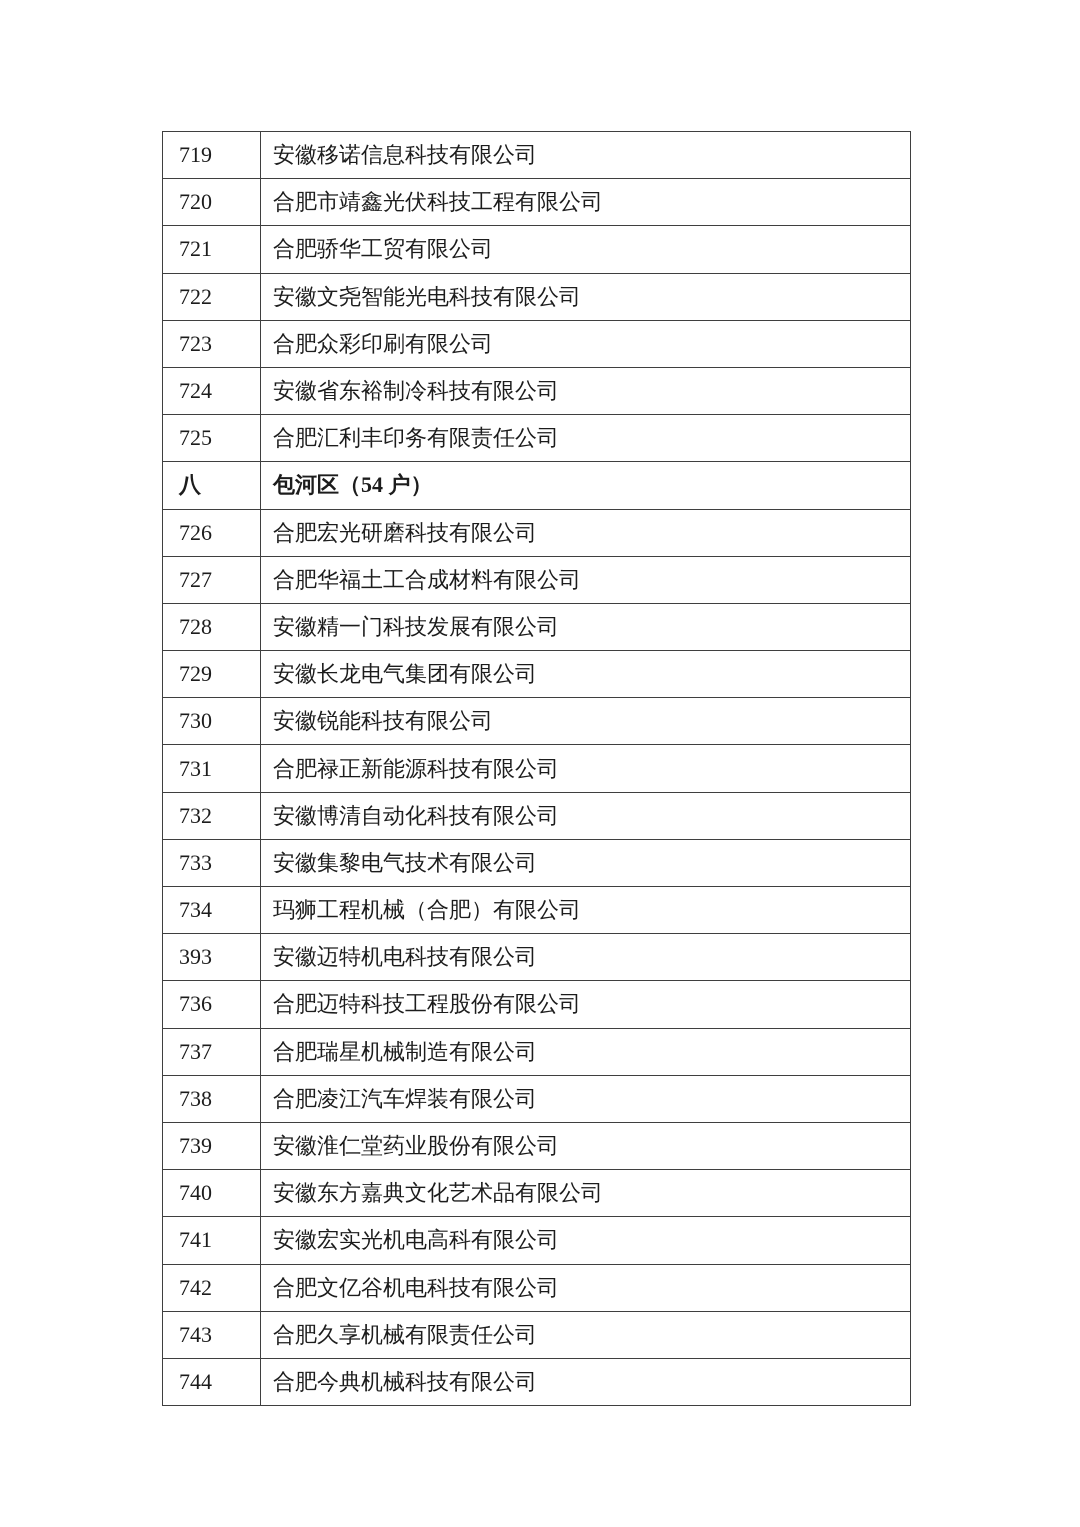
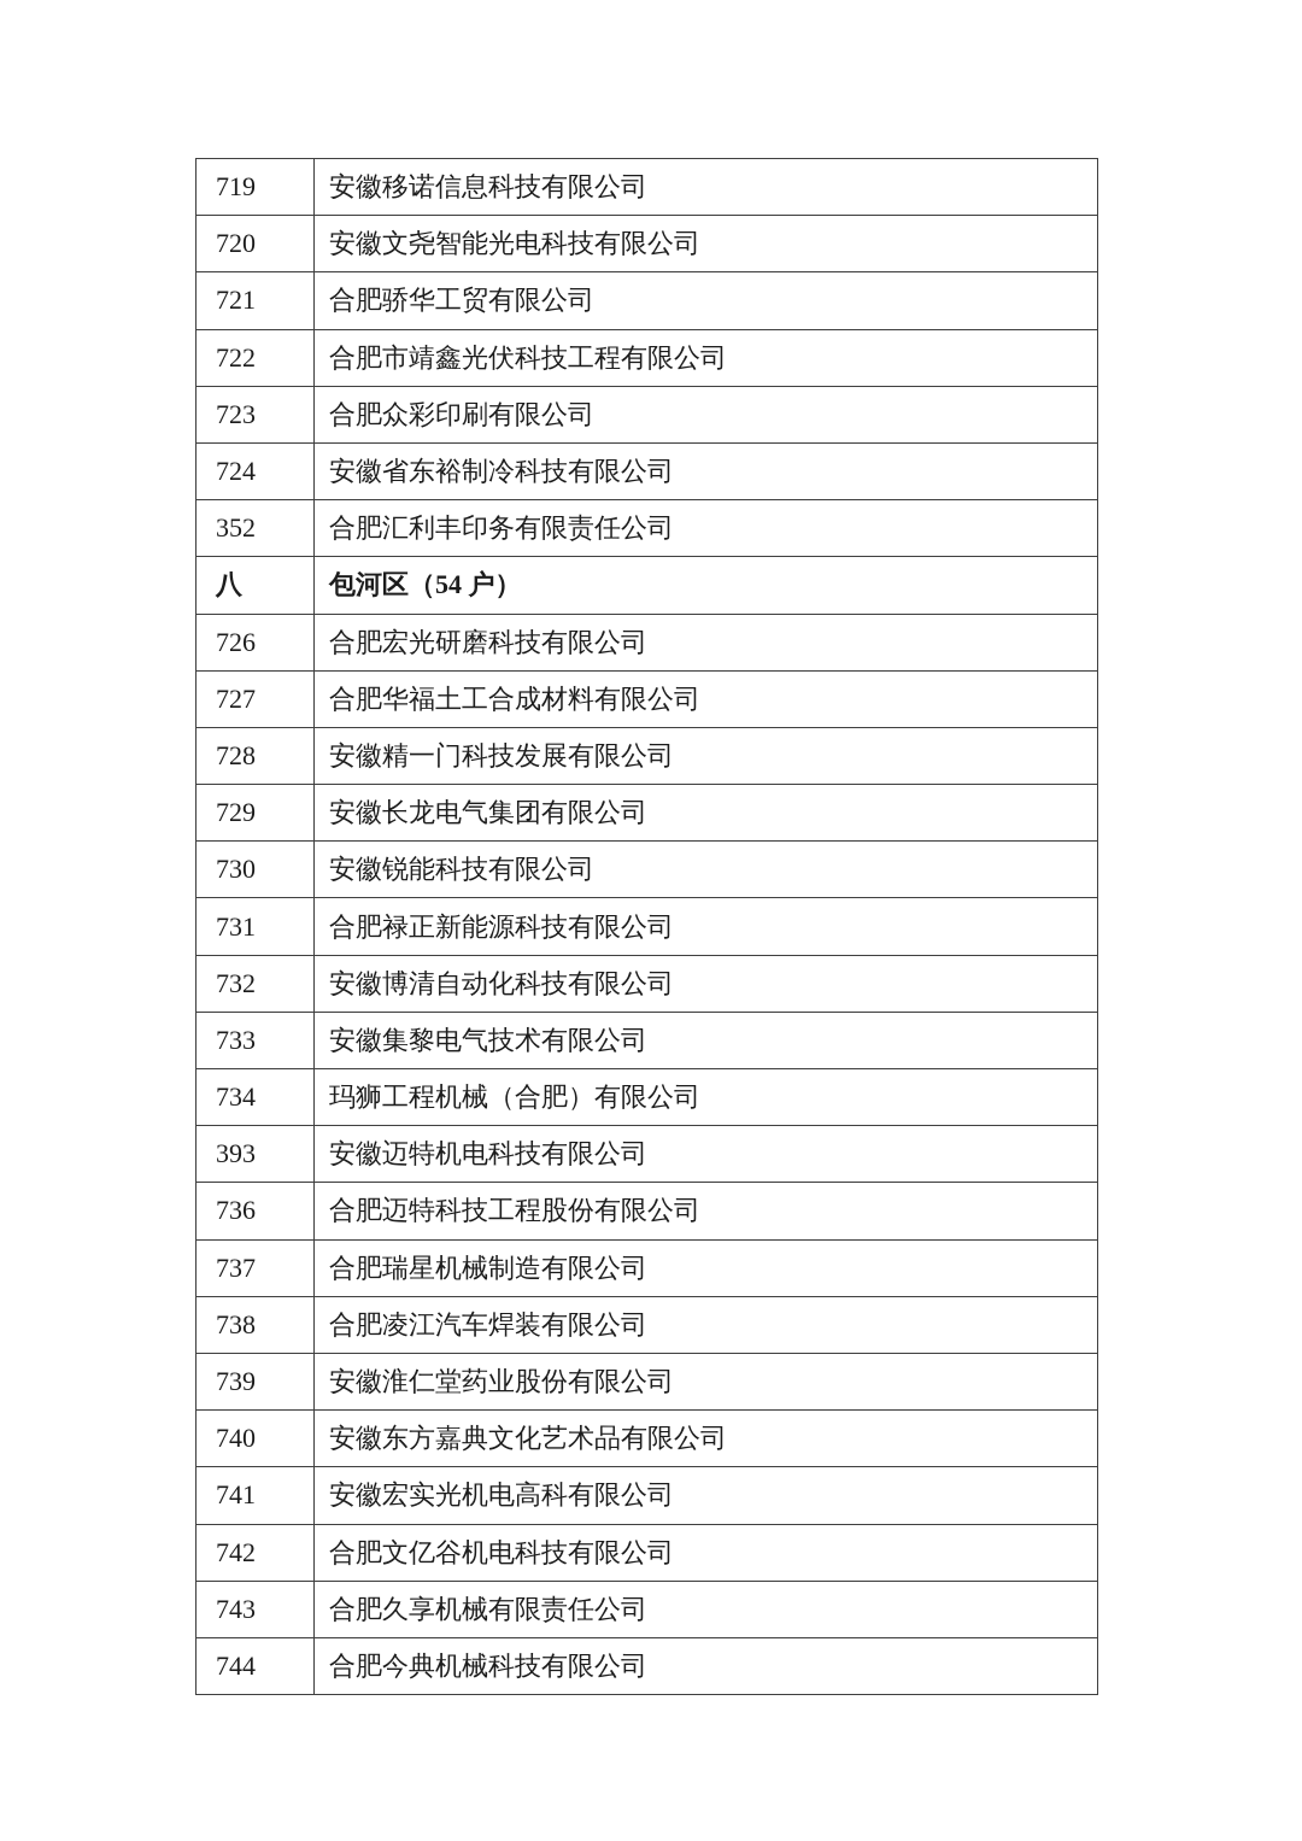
  719	安徽移诺信息科技有限公司
- 720	合肥市靖鑫光伏科技工程有限公司
+ 720	安徽文尧智能光电科技有限公司
  721	合肥骄华工贸有限公司
- 722	安徽文尧智能光电科技有限公司
+ 722	合肥市靖鑫光伏科技工程有限公司
  723	合肥众彩印刷有限公司
  724	安徽省东裕制冷科技有限公司
- 725	合肥汇利丰印务有限责任公司
+ 352	合肥汇利丰印务有限责任公司
  八	包河区（54 户）
  726	合肥宏光研磨科技有限公司
  727	合肥华福土工合成材料有限公司
  728	安徽精一门科技发展有限公司
  729	安徽长龙电气集团有限公司
  730	安徽锐能科技有限公司
  731	合肥禄正新能源科技有限公司
  732	安徽博清自动化科技有限公司
  733	安徽集黎电气技术有限公司
  734	玛狮工程机械（合肥）有限公司
  393	安徽迈特机电科技有限公司
  736	合肥迈特科技工程股份有限公司
  737	合肥瑞星机械制造有限公司
  738	合肥凌江汽车焊装有限公司
  739	安徽淮仁堂药业股份有限公司
  740	安徽东方嘉典文化艺术品有限公司
  741	安徽宏实光机电高科有限公司
  742	合肥文亿谷机电科技有限公司
  743	合肥久享机械有限责任公司
  744	合肥今典机械科技有限公司
